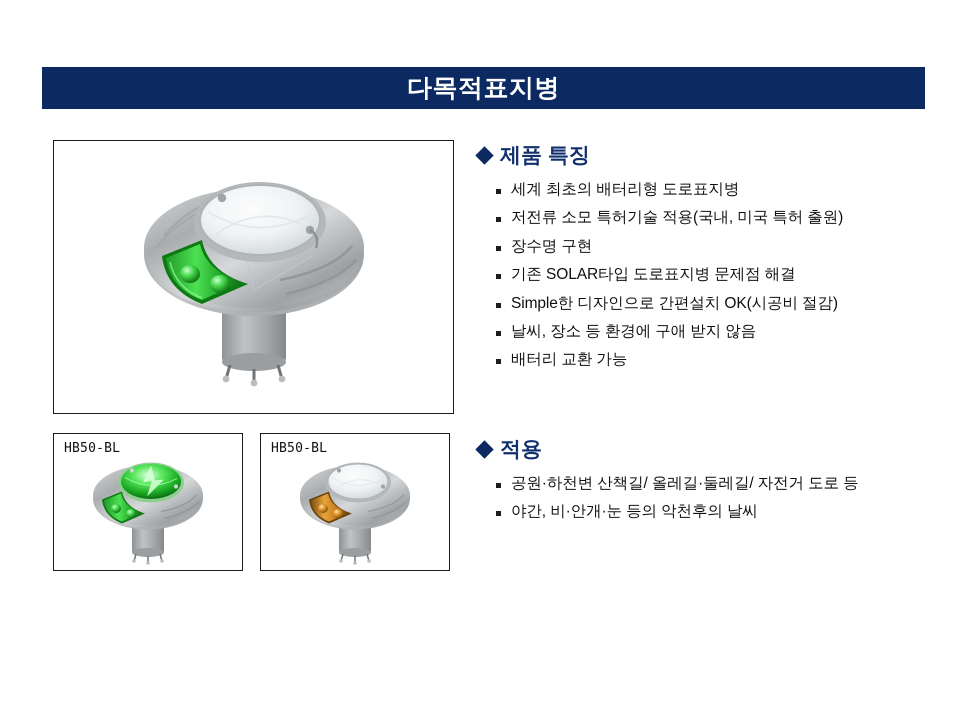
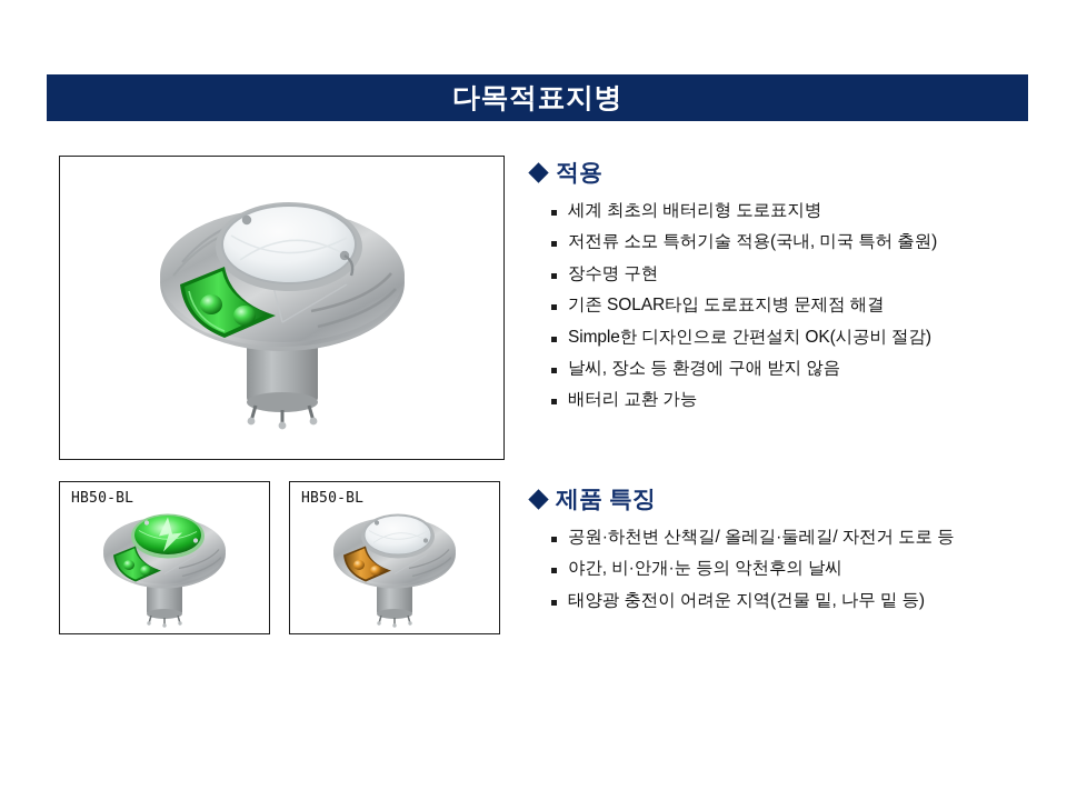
  다목적표지병
  HB50-BL
  HB50-BL
- 제품 특징
+ 적용
  세계 최초의 배터리형 도로표지병
  저전류 소모 특허기술 적용(국내, 미국 특허 출원)
  장수명 구현
  기존 SOLAR타입 도로표지병 문제점 해결
  Simple한 디자인으로 간편설치 OK(시공비 절감)
  날씨, 장소 등 환경에 구애 받지 않음
  배터리 교환 가능
- 적용
+ 제품 특징
  공원·하천변 산책길/ 올레길·둘레길/ 자전거 도로 등
  야간, 비·안개·눈 등의 악천후의 날씨
+ 태양광 충전이 어려운 지역(건물 밑, 나무 밑 등)
